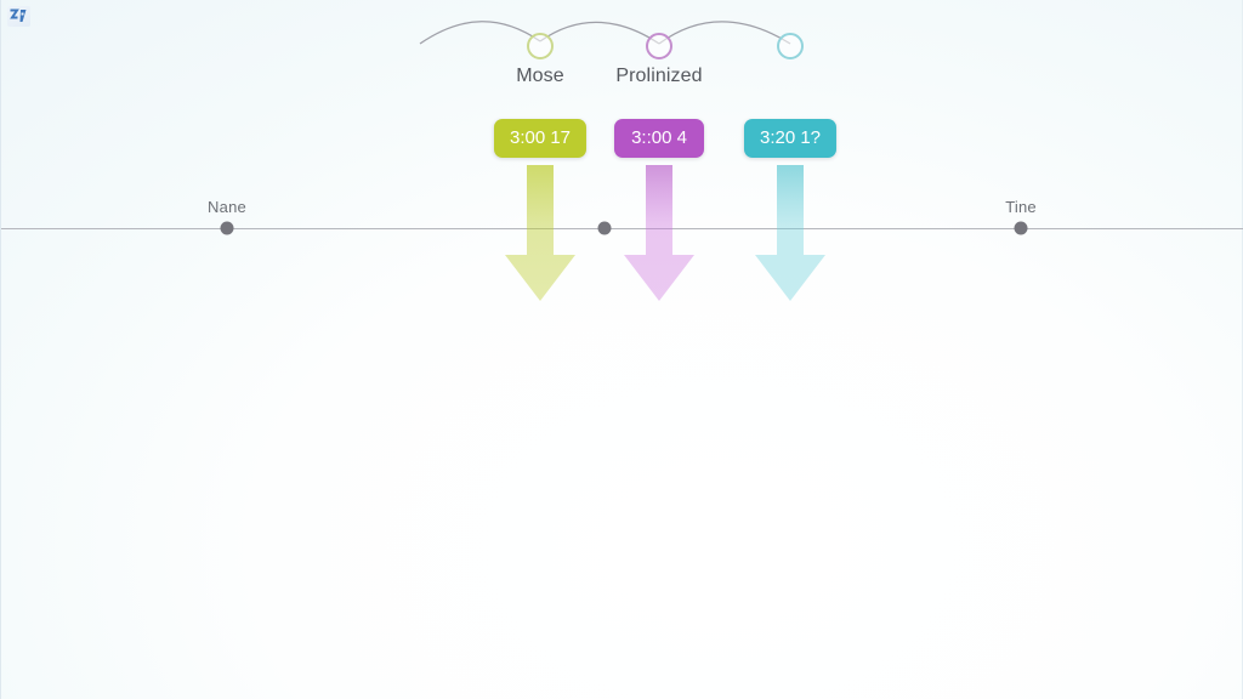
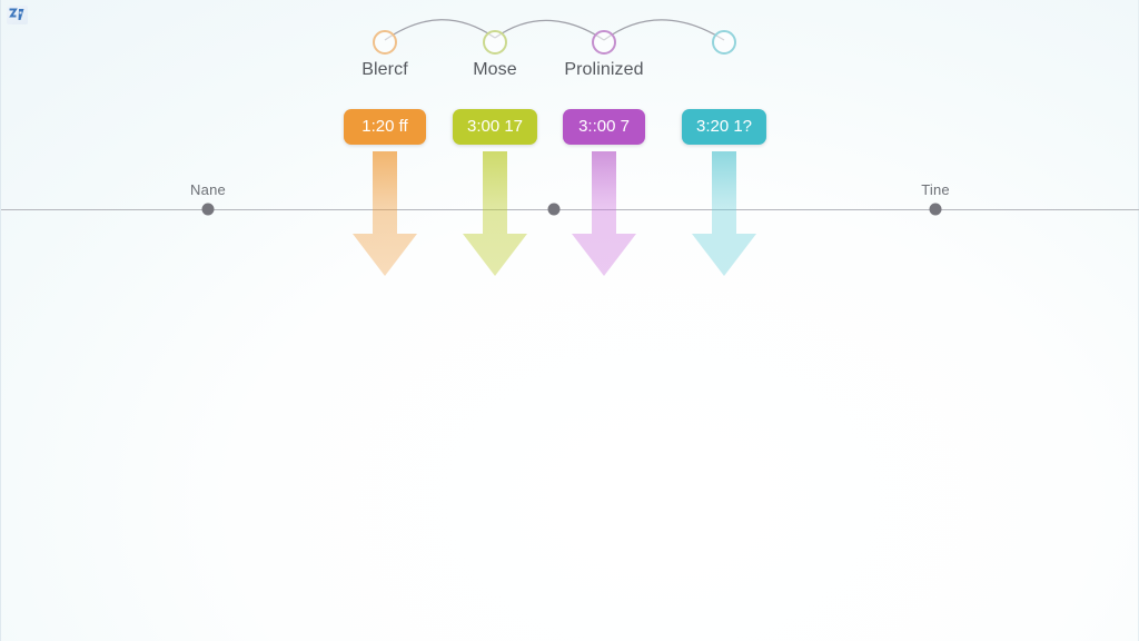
  Nane
  Tine
+ Blercf
+ 1:20 ff
  Mose
  3:00 17
  Prolinized
- 3::00 4
+ 3::00 7
  3:20 1?
